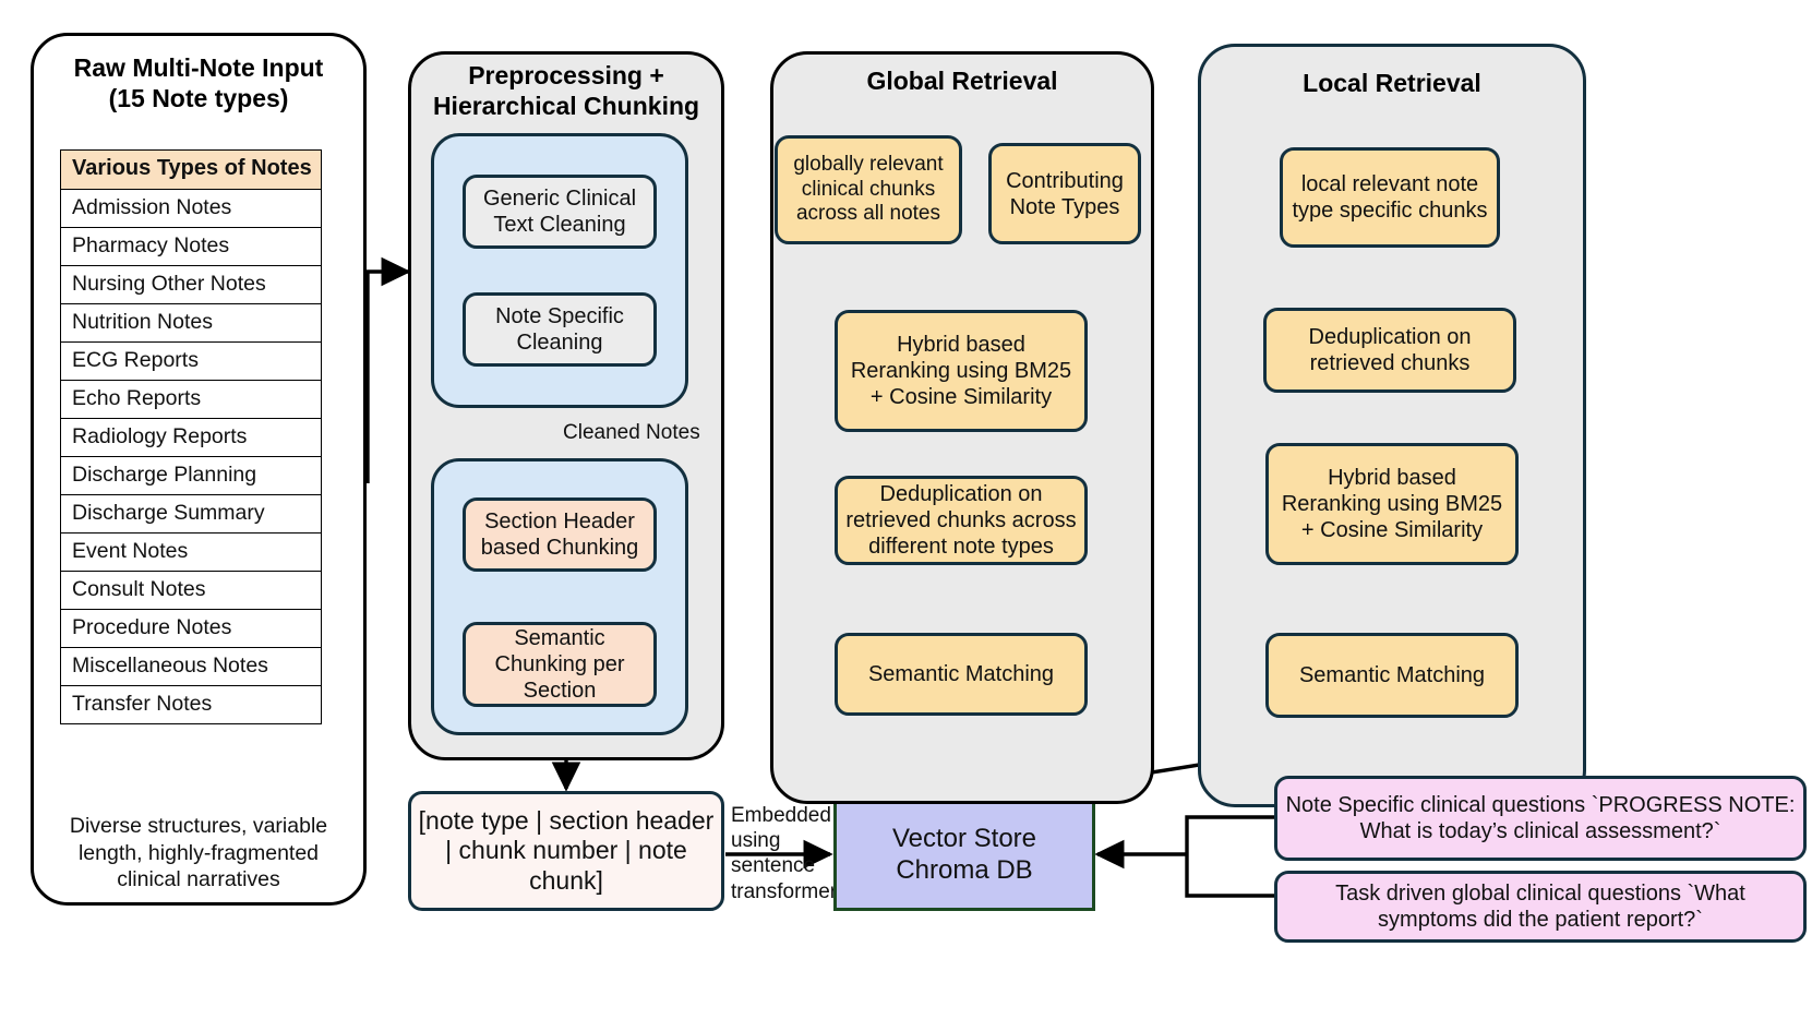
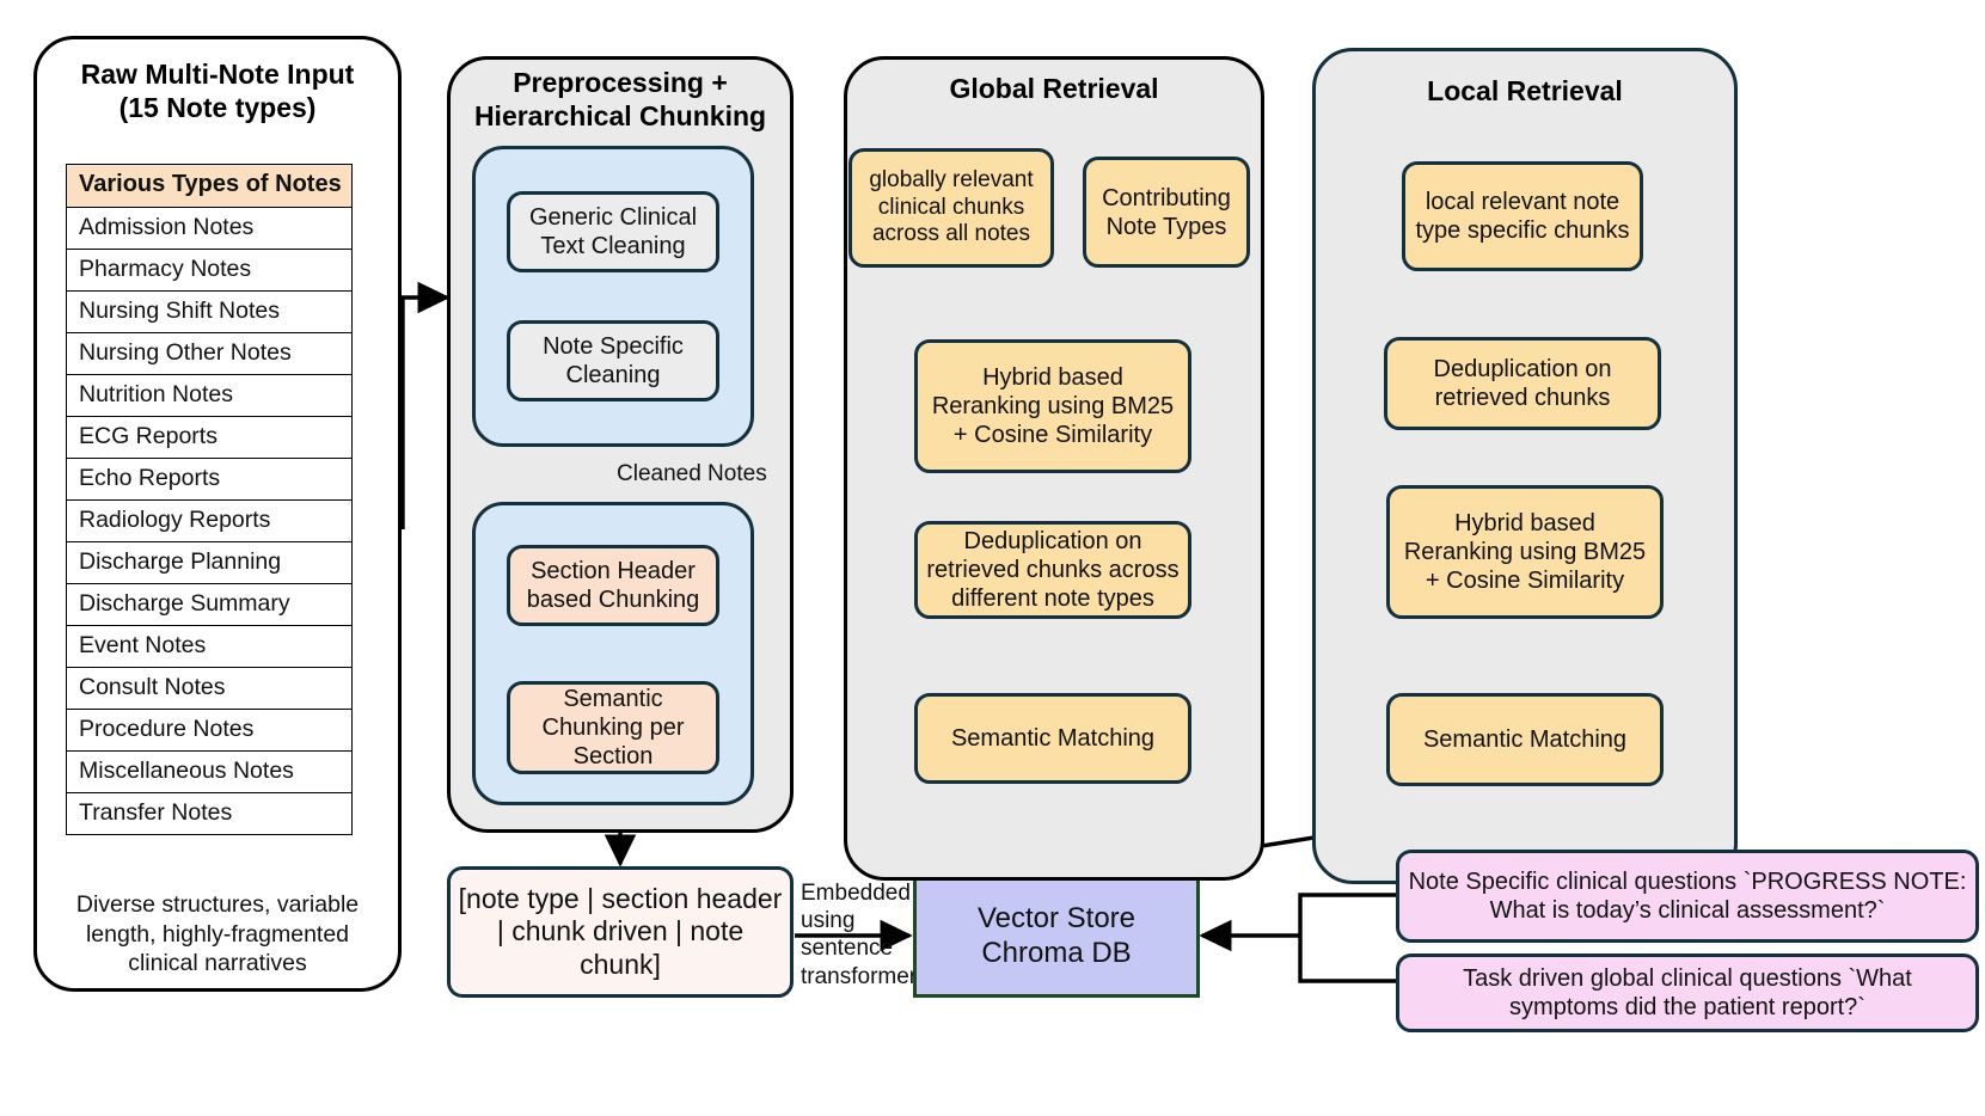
  Raw Multi-Note Input
  (15 Note types)
  Various Types of Notes
  Admission Notes
  Pharmacy Notes
+ Nursing Shift Notes
  Nursing Other Notes
  Nutrition Notes
  ECG Reports
  Echo Reports
  Radiology Reports
  Discharge Planning
  Discharge Summary
  Event Notes
  Consult Notes
  Procedure Notes
  Miscellaneous Notes
  Transfer Notes
  Diverse structures, variable length, highly-fragmented clinical narratives
  Preprocessing +
  Hierarchical Chunking
  Generic Clinical Text Cleaning
  Note Specific Cleaning
  Cleaned Notes
  Section Header based Chunking
  Semantic Chunking per Section
- [note type | section header | chunk number | note chunk]
+ [note type | section header | chunk driven | note chunk]
  Embedded using sentence transforme
  Vector Store
  Chroma DB
  Global Retrieval
  globally relevant clinical chunks across all notes
  Contributing Note Types
  Hybrid based Reranking using BM25 + Cosine Similarity
  Deduplication on retrieved chunks across different note types
  Semantic Matching
  Local Retrieval
  local relevant note type specific chunks
  Deduplication on retrieved chunks
  Hybrid based Reranking using BM25 + Cosine Similarity
  Semantic Matching
  Note Specific clinical questions `PROGRESS NOTE: What is today’s clinical assessment?`
  Task driven global clinical questions `What symptoms did the patient report?`
